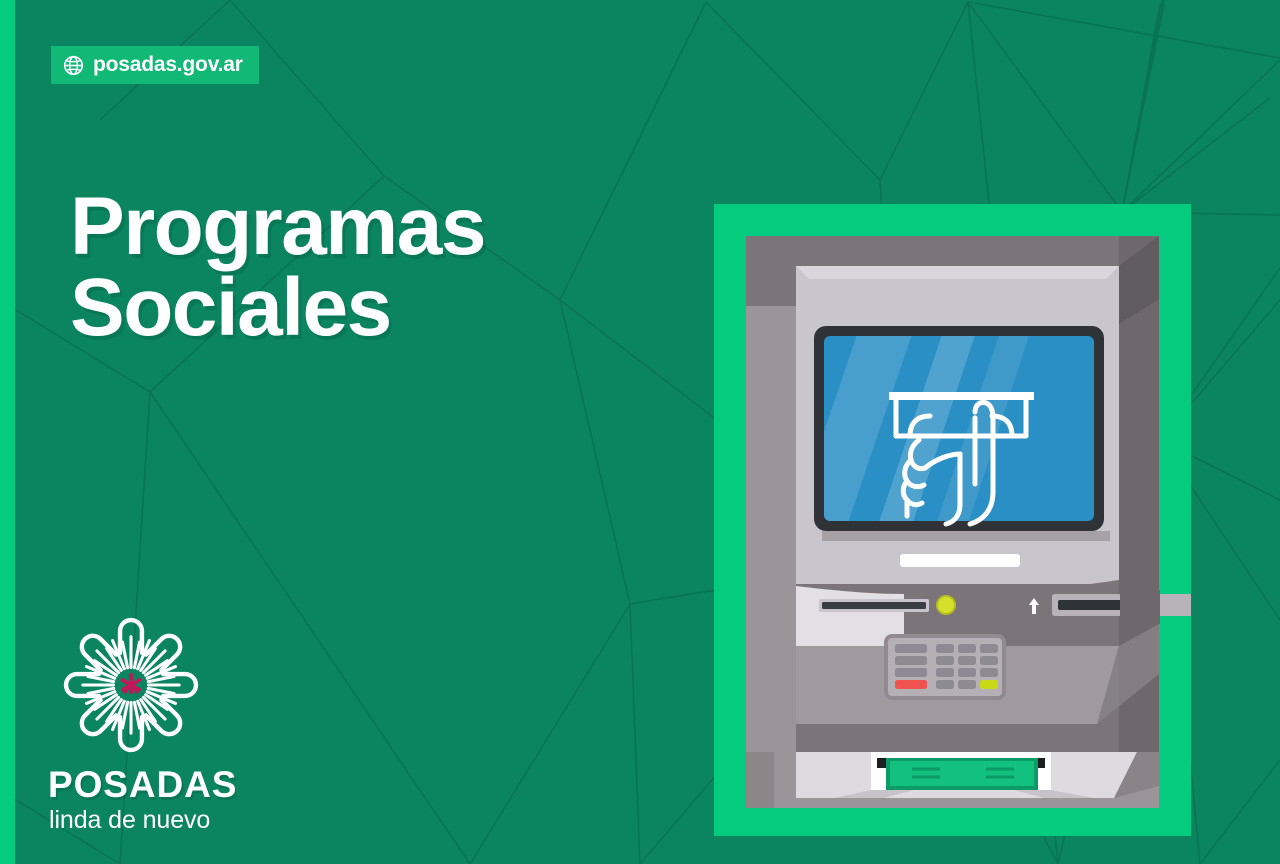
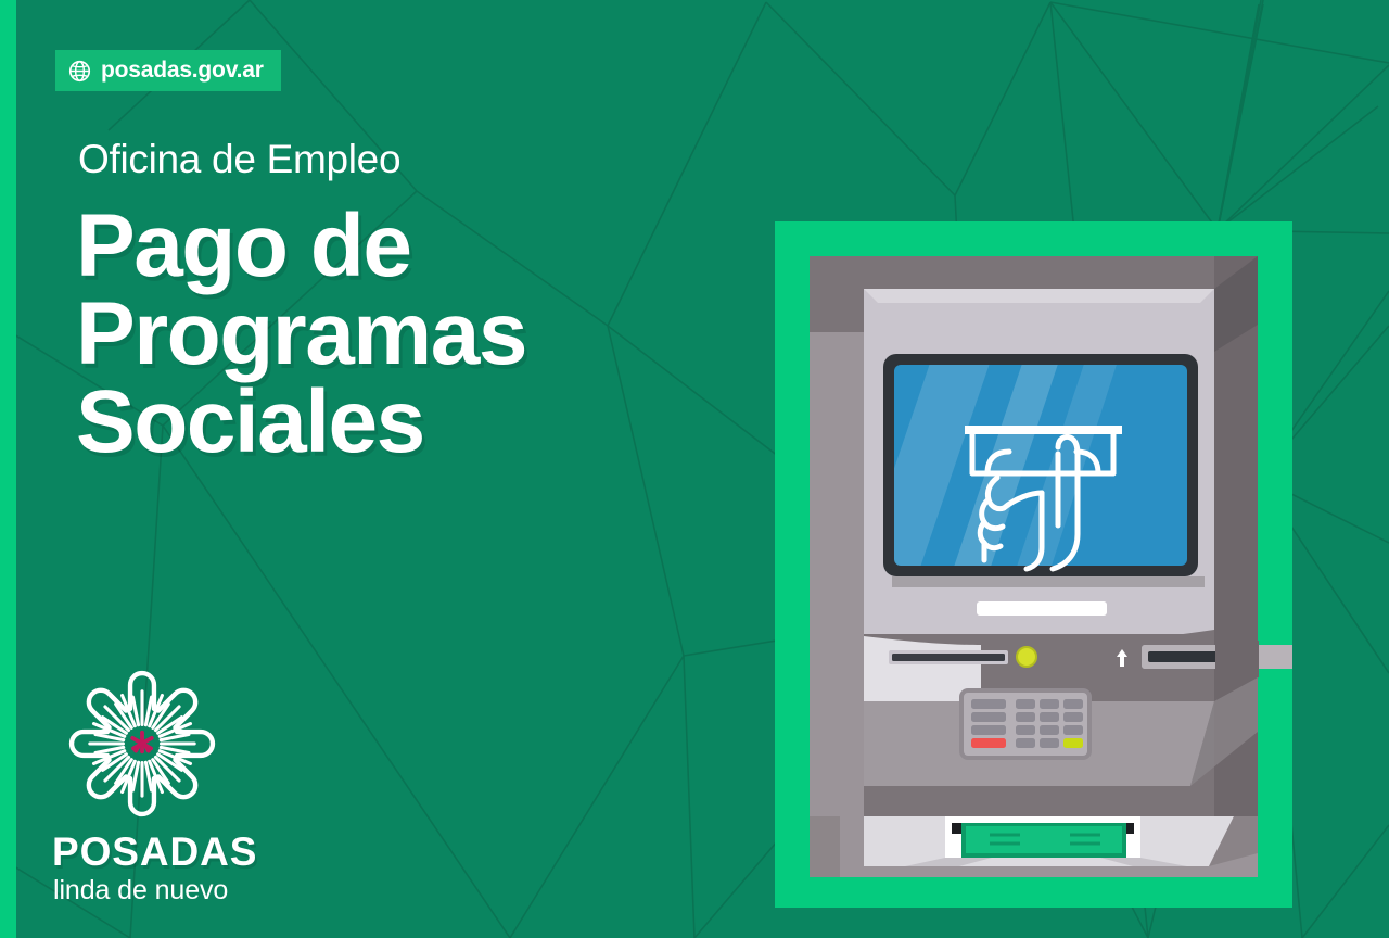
  posadas.gov.ar
+ Oficina de Empleo
+ Pago de
  Programas
  Sociales
  POSADAS
  linda de nuevo
